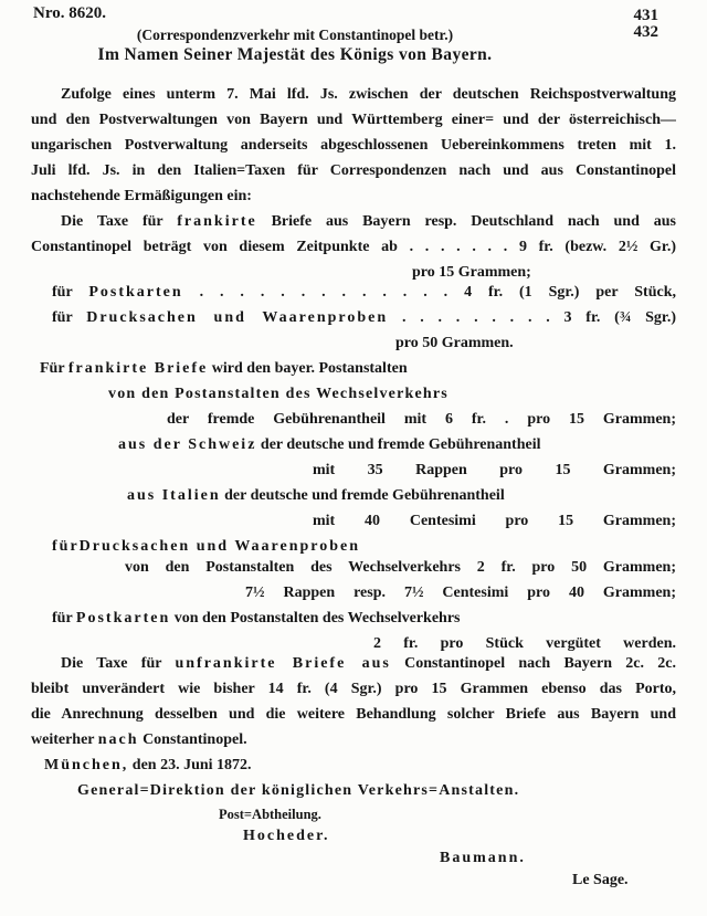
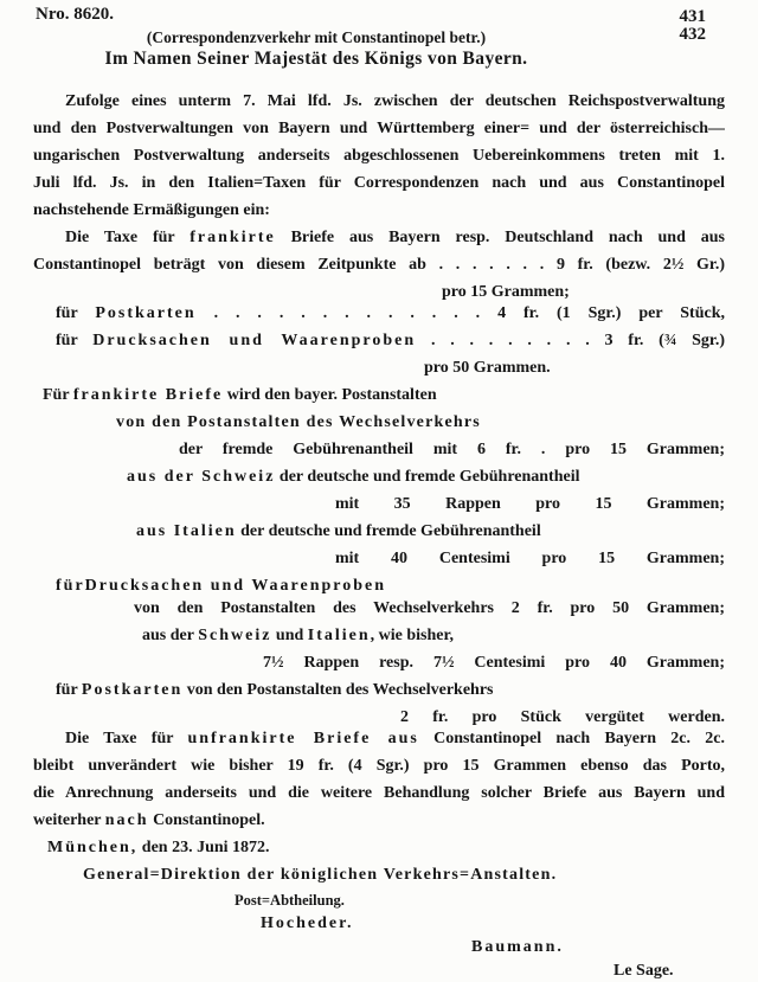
  Nro. 8620.
  431
  432
  (Correspondenzverkehr mit Constantinopel betr.)
  Im Namen Seiner Majestät des Königs von Bayern.
  Zufolge eines unterm 7. Mai lfd. Js. zwischen der deutschen Reichspostverwaltung
  und den Postverwaltungen von Bayern und Württemberg einer= und der österreichisch—
  ungarischen Postverwaltung anderseits abgeschlossenen Uebereinkommens treten mit 1.
  Juli lfd. Js. in den Italien=Taxen für Correspondenzen nach und aus Constantinopel
  nachstehende Ermäßigungen ein:
  Die Taxe für frankirte Briefe aus Bayern resp. Deutschland nach und aus
  Constantinopel beträgt von diesem Zeitpunkte ab . . . . . . . 9 fr. (bezw. 2½ Gr.)
  pro 15 Grammen;
  für Postkarten . . . . . . . . . . . . . 4 fr. (1 Sgr.) per Stück,
  für Drucksachen und Waarenproben . . . . . . . . . 3 fr. (¾ Sgr.)
  pro 50 Grammen.
  Für frankirte Briefe wird den bayer. Postanstalten
  von den Postanstalten des Wechselverkehrs
  der fremde Gebührenantheil mit 6 fr. . pro 15 Grammen;
  aus der Schweiz der deutsche und fremde Gebührenantheil
  mit 35 Rappen pro 15 Grammen;
  aus Italien der deutsche und fremde Gebührenantheil
  mit 40 Centesimi pro 15 Grammen;
  fürDrucksachen und Waarenproben
  von den Postanstalten des Wechselverkehrs 2 fr. pro 50 Grammen;
+ aus der Schweiz und Italien, wie bisher,
  7½ Rappen resp. 7½ Centesimi pro 40 Grammen;
  für Postkarten von den Postanstalten des Wechselverkehrs
  2 fr. pro Stück vergütet werden.
  Die Taxe für unfrankirte Briefe aus Constantinopel nach Bayern 2c. 2c.
- bleibt unverändert wie bisher 14 fr. (4 Sgr.) pro 15 Grammen ebenso das Porto,
+ bleibt unverändert wie bisher 19 fr. (4 Sgr.) pro 15 Grammen ebenso das Porto,
- die Anrechnung desselben und die weitere Behandlung solcher Briefe aus Bayern und
+ die Anrechnung anderseits und die weitere Behandlung solcher Briefe aus Bayern und
  weiterher nach Constantinopel.
  München, den 23. Juni 1872.
  General=Direktion der königlichen Verkehrs=Anstalten.
  Post=Abtheilung.
  Hocheder.
  Baumann.
  Le Sage.
